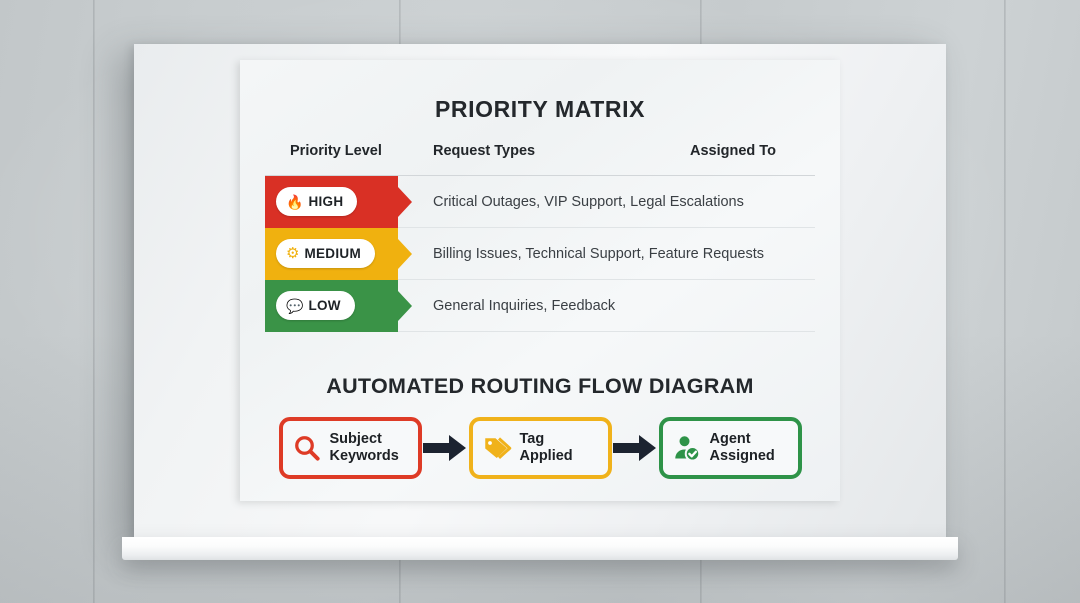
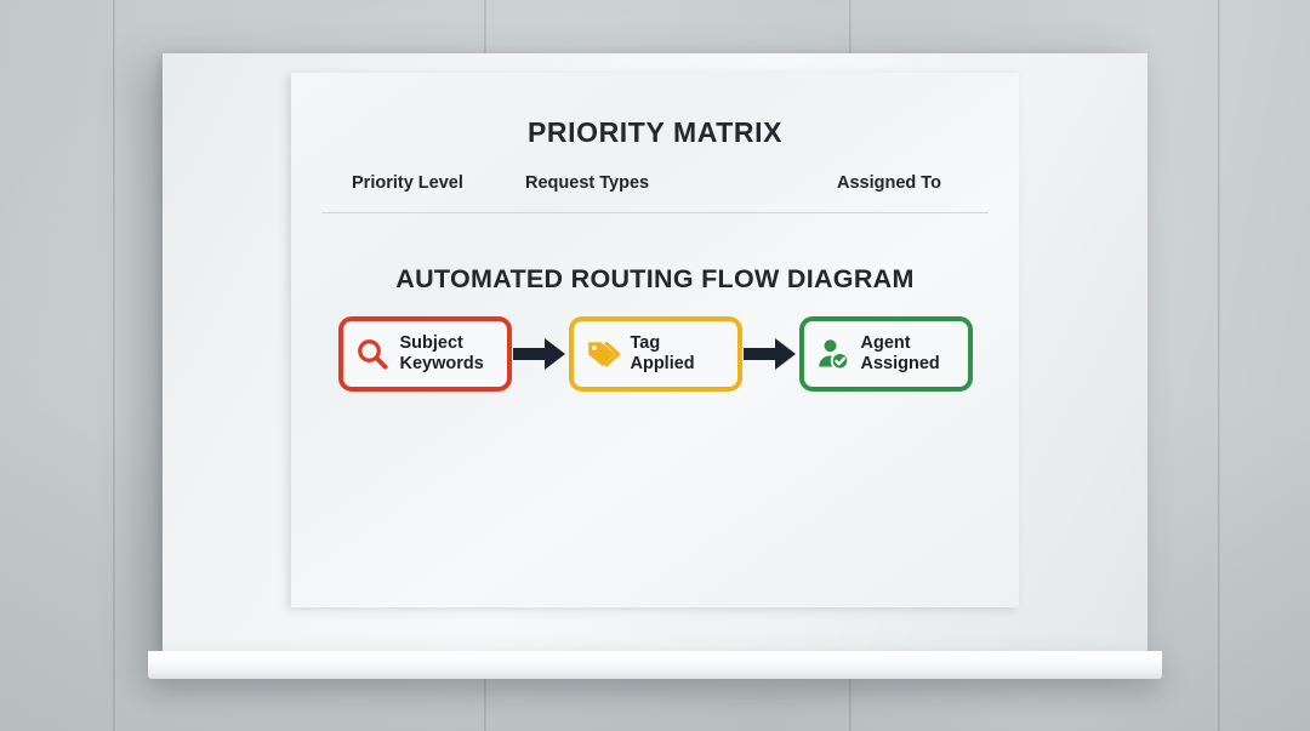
  PRIORITY MATRIX
  Priority Level
  Request Types
  Assigned To
- 🔥
- HIGH
- Critical Outages, VIP Support, Legal Escalations
- ⚙
- MEDIUM
- Billing Issues, Technical Support, Feature Requests
- 💬
- LOW
- General Inquiries, Feedback
  AUTOMATED ROUTING FLOW DIAGRAM
  Subject
  Keywords
  Tag
  Applied
  Agent
  Assigned
